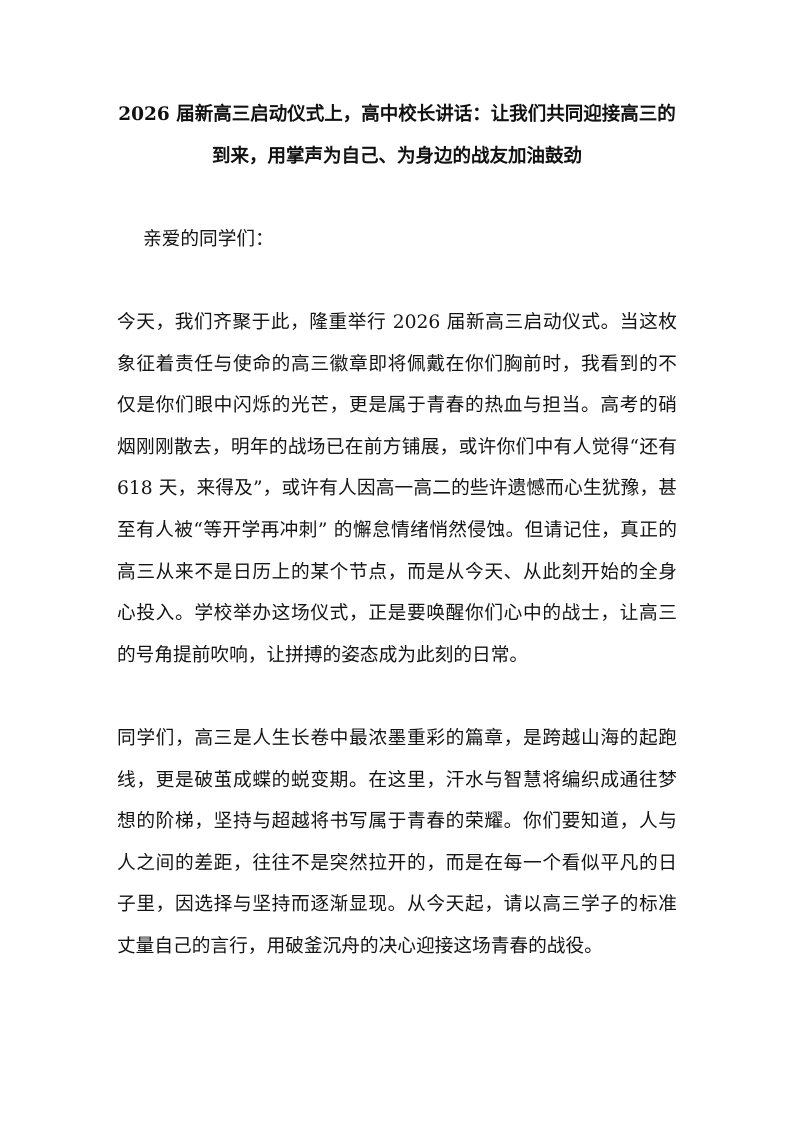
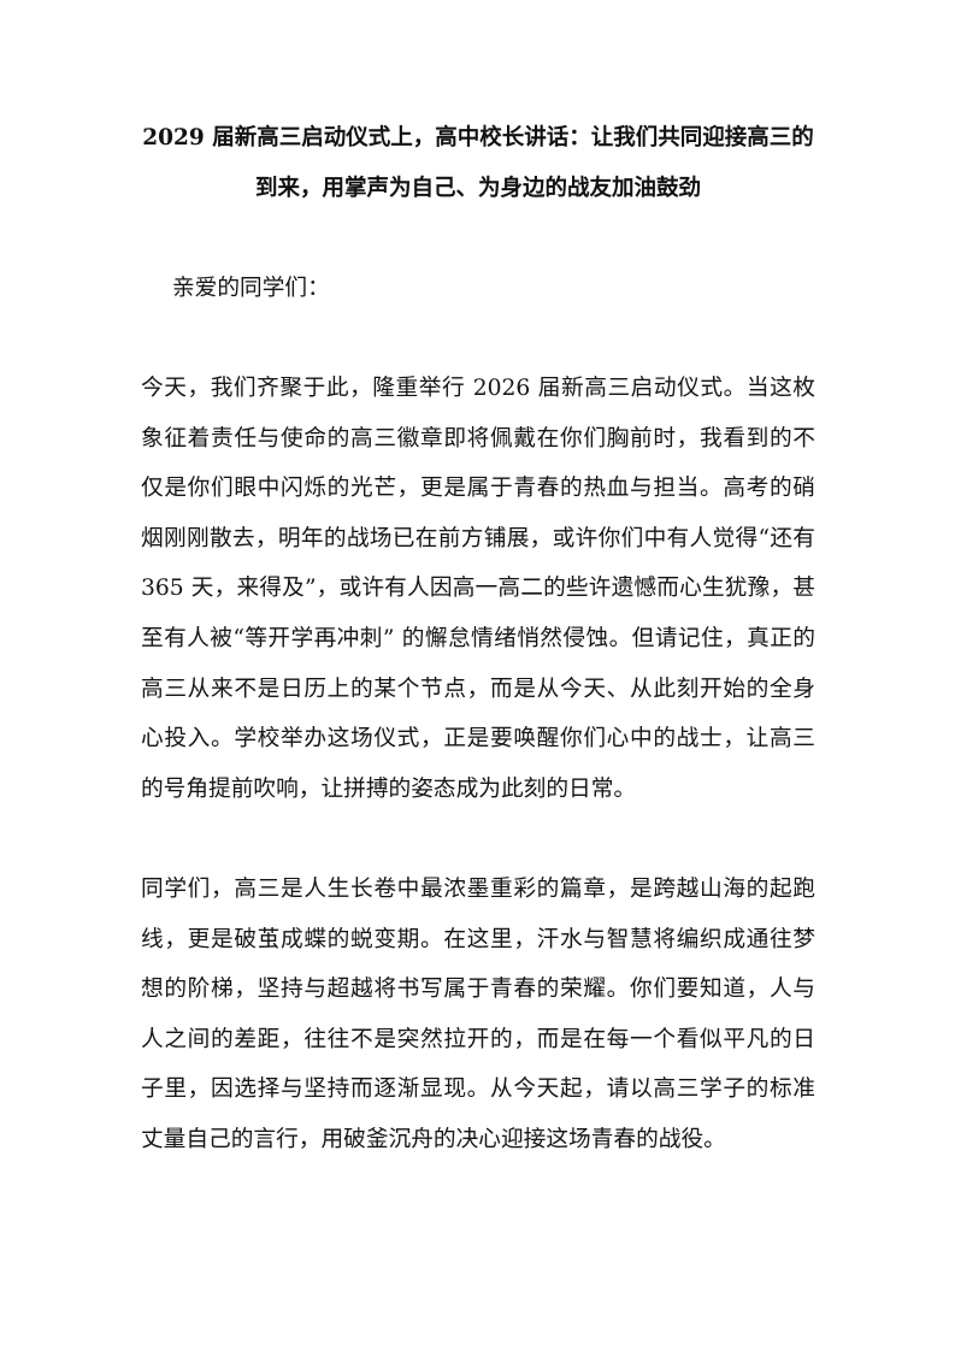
- 2026 届新高三启动仪式上，高中校长讲话：让我们共同迎接高三的到来，用掌声为自己、为身边的战友加油鼓劲
+ 2029 届新高三启动仪式上，高中校长讲话：让我们共同迎接高三的到来，用掌声为自己、为身边的战友加油鼓劲
  亲爱的同学们：
- 今天，我们齐聚于此，隆重举行 2026 届新高三启动仪式。当这枚象征着责任与使命的高三徽章即将佩戴在你们胸前时，我看到的不仅是你们眼中闪烁的光芒，更是属于青春的热血与担当。高考的硝烟刚刚散去，明年的战场已在前方铺展，或许你们中有人觉得“还有 618 天，来得及”，或许有人因高一高二的些许遗憾而心生犹豫，甚至有人被“等开学再冲刺” 的懈怠情绪悄然侵蚀。但请记住，真正的高三从来不是日历上的某个节点，而是从今天、从此刻开始的全身心投入。学校举办这场仪式，正是要唤醒你们心中的战士，让高三的号角提前吹响，让拼搏的姿态成为此刻的日常。
+ 今天，我们齐聚于此，隆重举行 2026 届新高三启动仪式。当这枚象征着责任与使命的高三徽章即将佩戴在你们胸前时，我看到的不仅是你们眼中闪烁的光芒，更是属于青春的热血与担当。高考的硝烟刚刚散去，明年的战场已在前方铺展，或许你们中有人觉得“还有 365 天，来得及”，或许有人因高一高二的些许遗憾而心生犹豫，甚至有人被“等开学再冲刺” 的懈怠情绪悄然侵蚀。但请记住，真正的高三从来不是日历上的某个节点，而是从今天、从此刻开始的全身心投入。学校举办这场仪式，正是要唤醒你们心中的战士，让高三的号角提前吹响，让拼搏的姿态成为此刻的日常。
  同学们，高三是人生长卷中最浓墨重彩的篇章，是跨越山海的起跑线，更是破茧成蝶的蜕变期。在这里，汗水与智慧将编织成通往梦想的阶梯，坚持与超越将书写属于青春的荣耀。你们要知道，人与人之间的差距，往往不是突然拉开的，而是在每一个看似平凡的日子里，因选择与坚持而逐渐显现。从今天起，请以高三学子的标准丈量自己的言行，用破釜沉舟的决心迎接这场青春的战役。
